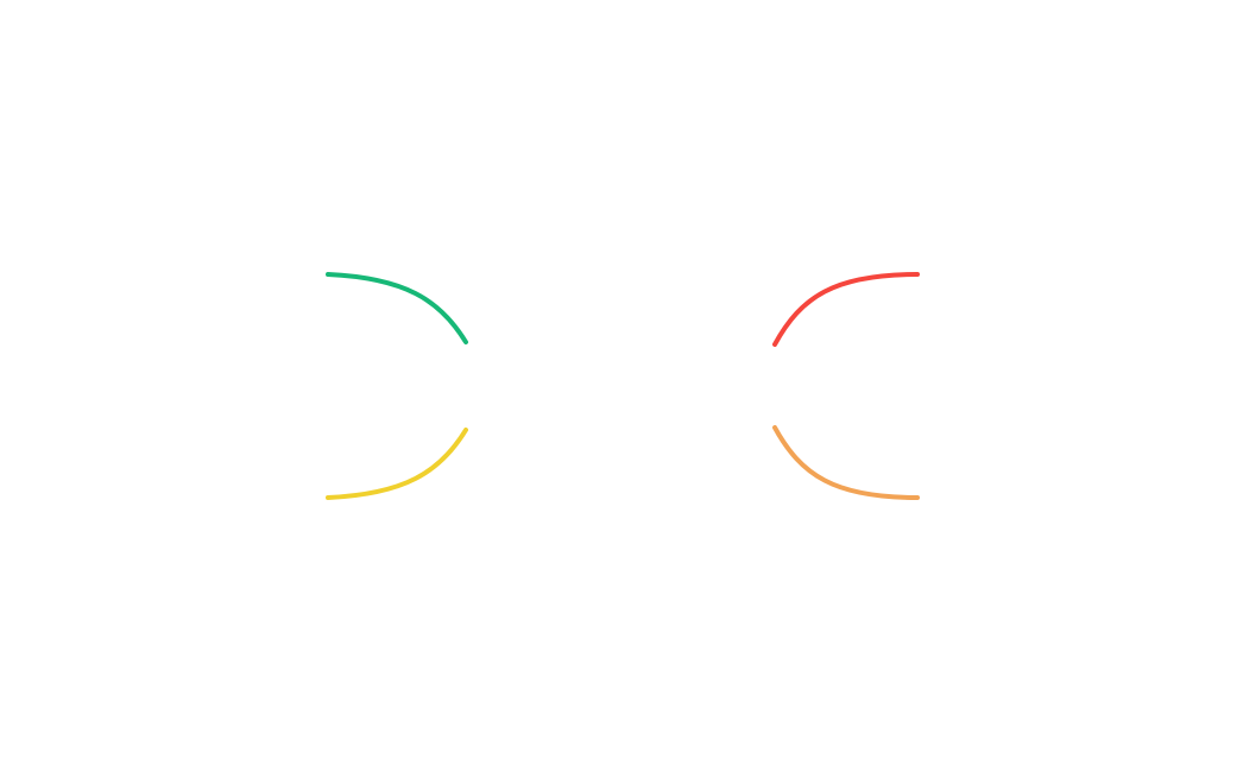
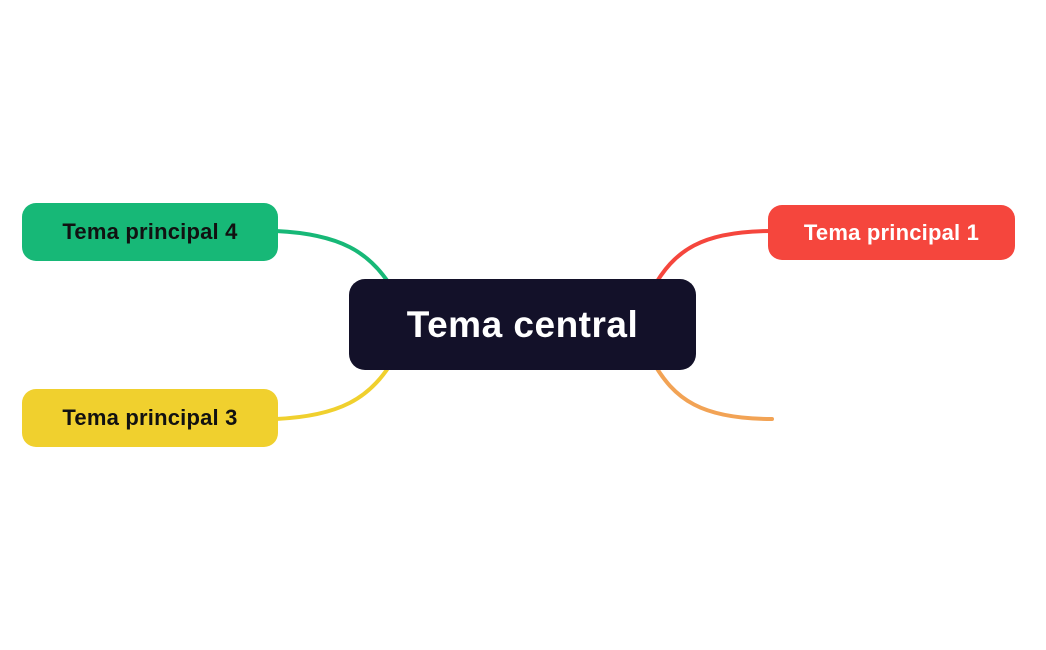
+ Tema central
+ Tema principal 1
+ Tema principal 3
+ Tema principal 4
